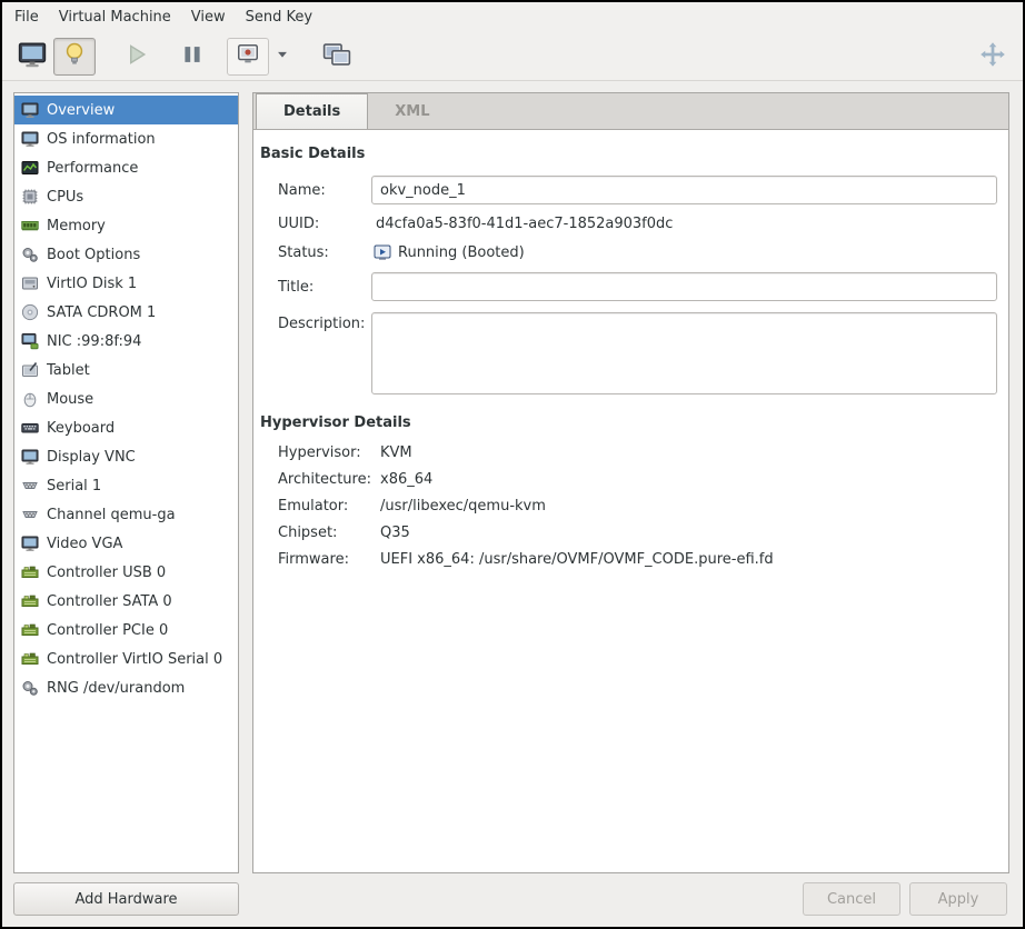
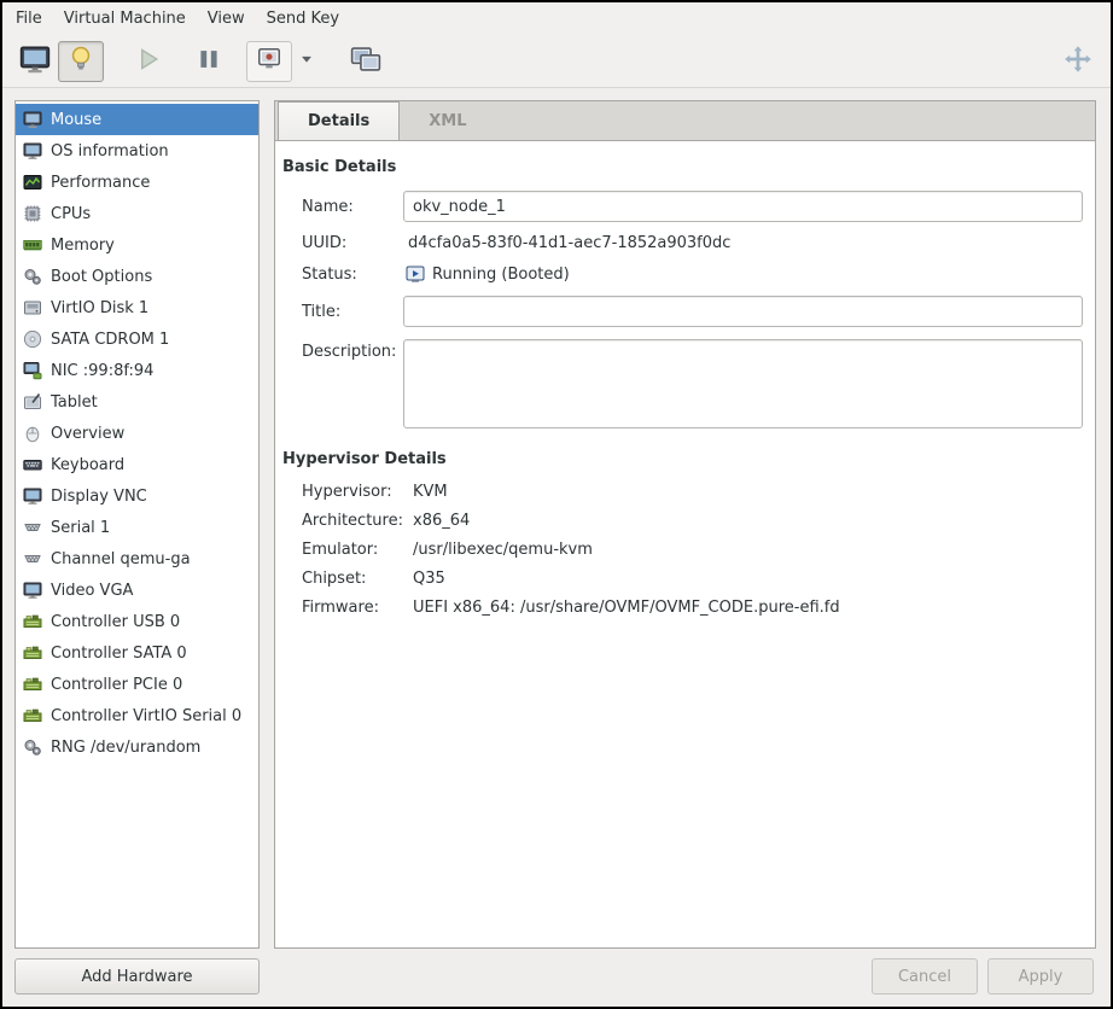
  File
  Virtual Machine
  View
  Send Key
- Overview
+ Mouse
  OS information
  Performance
  CPUs
  Memory
  Boot Options
  VirtIO Disk 1
  SATA CDROM 1
  NIC :99:8f:94
  Tablet
- Mouse
+ Overview
  Keyboard
  Display VNC
  Serial 1
  Channel qemu-ga
  Video VGA
  Controller USB 0
  Controller SATA 0
  Controller PCIe 0
  Controller VirtIO Serial 0
  RNG /dev/urandom
  Details
  XML
  Basic Details
  Name:
  okv_node_1
  UUID:
  d4cfa0a5-83f0-41d1-aec7-1852a903f0dc
  Status:
  Running (Booted)
  Title:
  Description:
  Hypervisor Details
  Hypervisor:
  KVM
  Architecture:
  x86_64
  Emulator:
  /usr/libexec/qemu-kvm
  Chipset:
  Q35
  Firmware:
  UEFI x86_64: /usr/share/OVMF/OVMF_CODE.pure-efi.fd
  Add Hardware
  Cancel
  Apply
